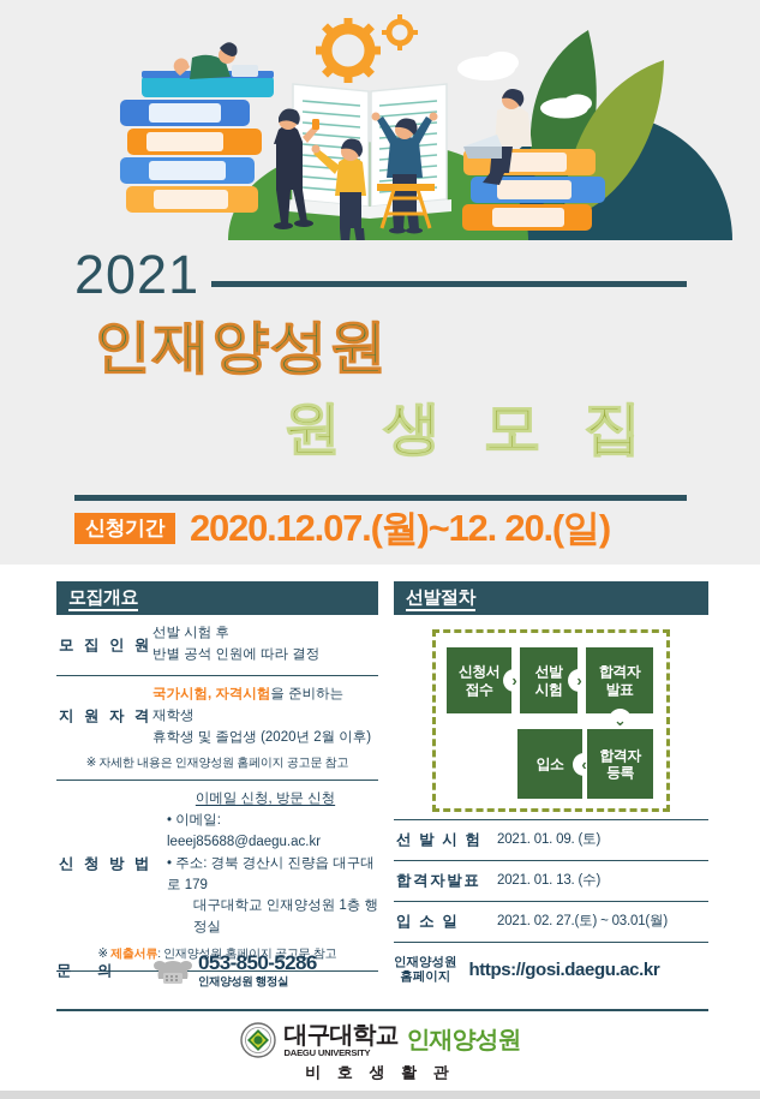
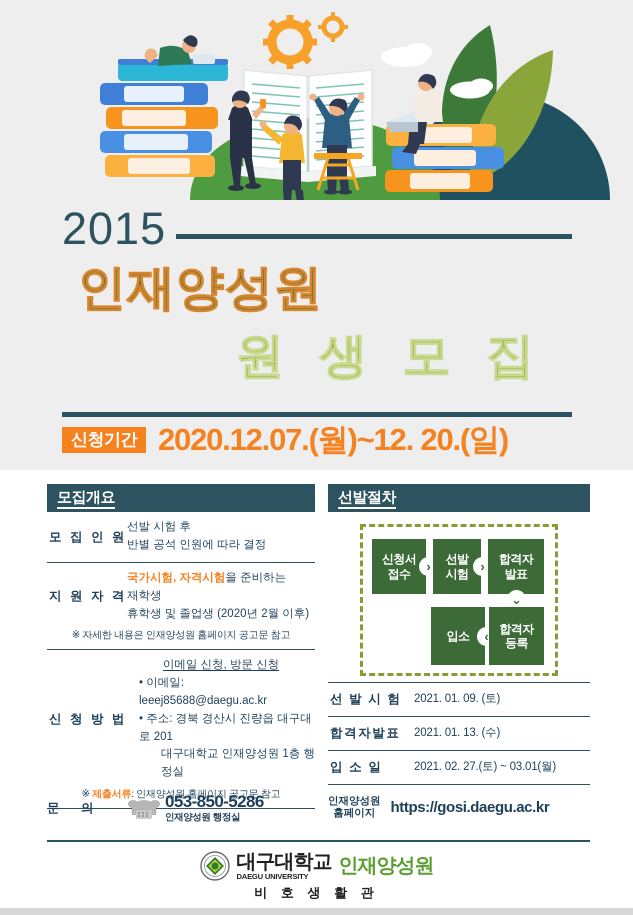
- 2021
+ 2015
  인재양성원
  원 생 모 집
  신청기간
  2020.12.07.(월)~12. 20.(일)
  모집개요
  모 집 인 원
  선발 시험 후
  반별 공석 인원에 따라 결정
  지 원 자 격
  국가시험, 자격시험을 준비하는
  재학생
  휴학생 및 졸업생 (2020년 2월 이후)
  ※ 자세한 내용은 인재양성원 홈페이지 공고문 참고
  신 청 방 법
  이메일 신청, 방문 신청
  • 이메일: leeej85688@daegu.ac.kr
- • 주소: 경북 경산시 진량읍 대구대로 179
+ • 주소: 경북 경산시 진량읍 대구대로 201
  대구대학교 인재양성원 1층 행정실
  ※ 제출서류: 인재양성원 홈페이지 공고문 참고
  선발절차
  신청서
  접수
  ›
  선발
  시험
  ›
  합격자
  발표
  ⌄
  입소
  ‹
  합격자
  등록
  선 발 시 험
  2021. 01. 09. (토)
  합격자발표
  2021. 01. 13. (수)
  입 소 일
  2021. 02. 27.(토) ~ 03.01(월)
  문 의
  053-850-5286
  인재양성원 행정실
  인재양성원
  홈페이지
  https://gosi.daegu.ac.kr
  대구대학교
  DAEGU UNIVERSITY
  인재양성원
  비 호 생 활 관
